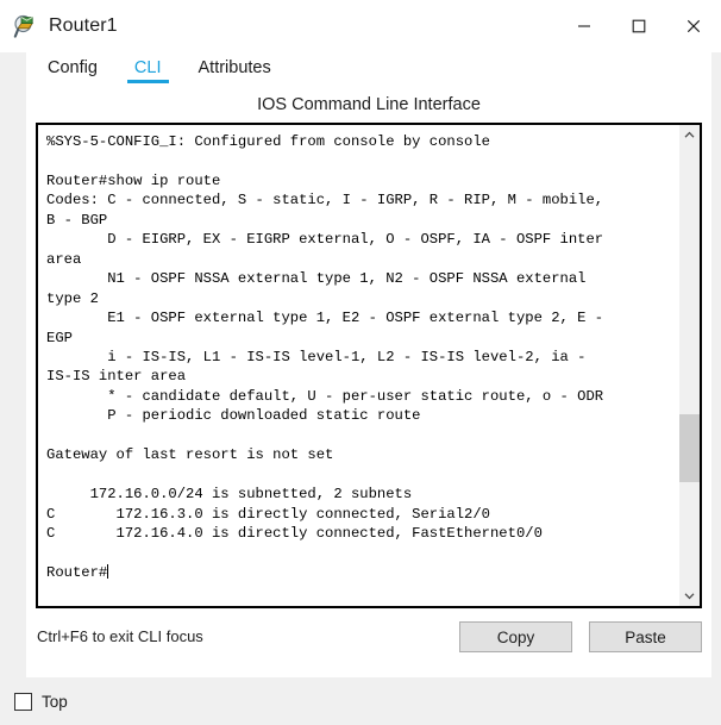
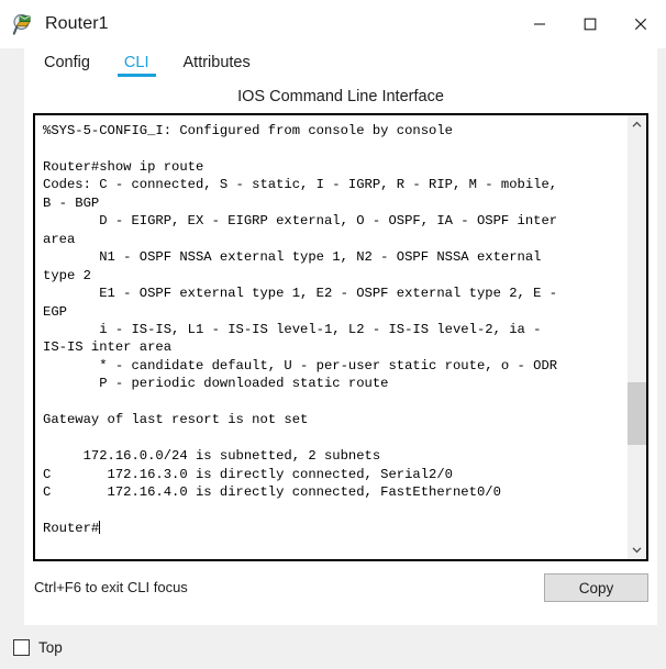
  Router1
  Config
  CLI
  Attributes
  IOS Command Line Interface
  %SYS-5-CONFIG_I: Configured from console by console
  Router#show ip route
  Codes: C - connected, S - static, I - IGRP, R - RIP, M - mobile,
  B - BGP
  D - EIGRP, EX - EIGRP external, O - OSPF, IA - OSPF inter
  area
  N1 - OSPF NSSA external type 1, N2 - OSPF NSSA external
  type 2
  E1 - OSPF external type 1, E2 - OSPF external type 2, E -
  EGP
  i - IS-IS, L1 - IS-IS level-1, L2 - IS-IS level-2, ia -
  IS-IS inter area
  * - candidate default, U - per-user static route, o - ODR
  P - periodic downloaded static route
  Gateway of last resort is not set
  172.16.0.0/24 is subnetted, 2 subnets
  C 172.16.3.0 is directly connected, Serial2/0
  C 172.16.4.0 is directly connected, FastEthernet0/0
  Router#
  Ctrl+F6 to exit CLI focus
  Copy
- Paste
  Top
